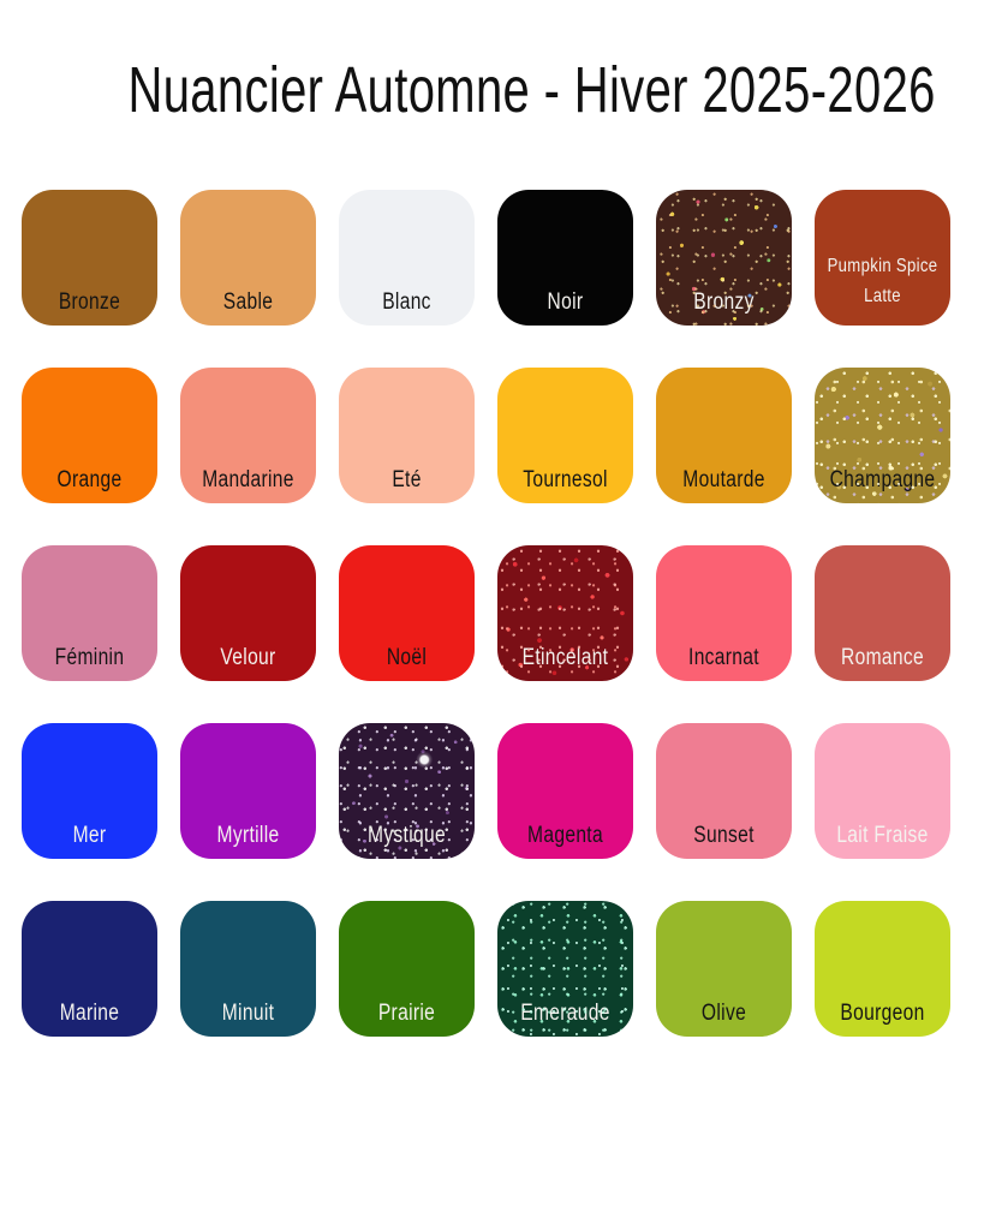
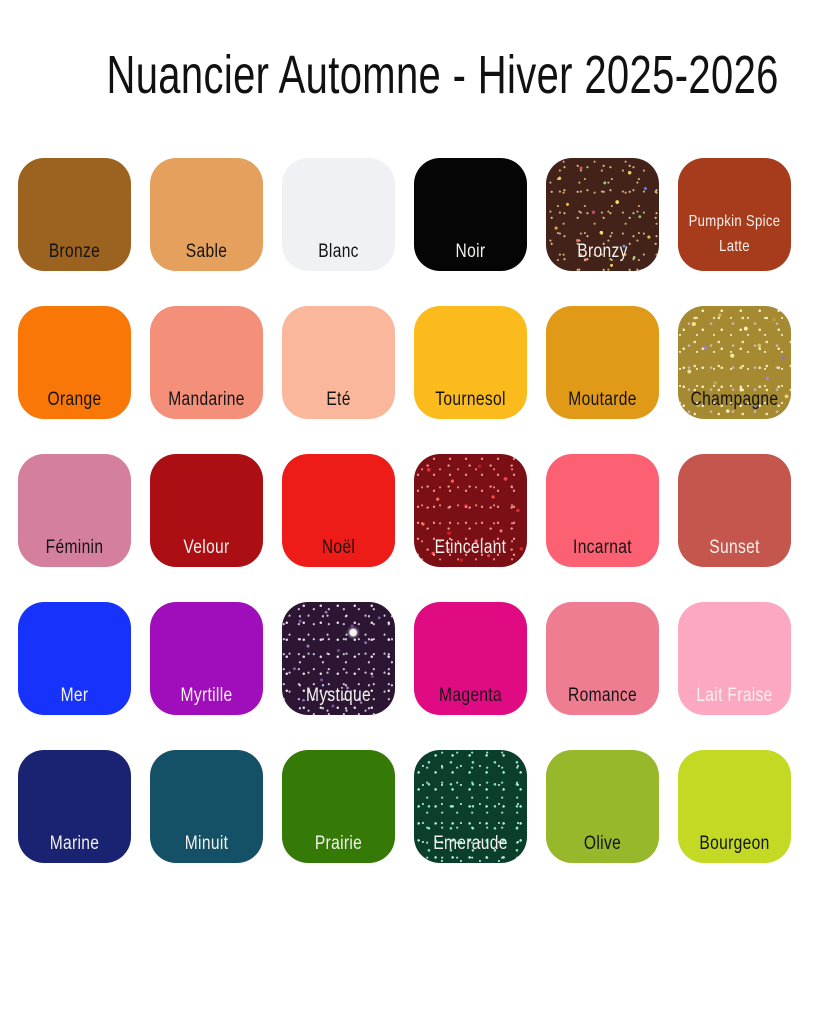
  Nuancier Automne - Hiver 2025-2026
  Bronze
  Sable
  Blanc
  Noir
  Pumpkin Spice Latte
  Orange
  Mandarine
  Eté
  Tournesol
  Moutarde
  Féminin
  Velour
  Noël
  Incarnat
- Romance
+ Sunset
  Mer
  Myrtille
  Magenta
- Sunset
+ Romance
  Lait Fraise
  Marine
  Minuit
  Prairie
  Olive
  Bourgeon
